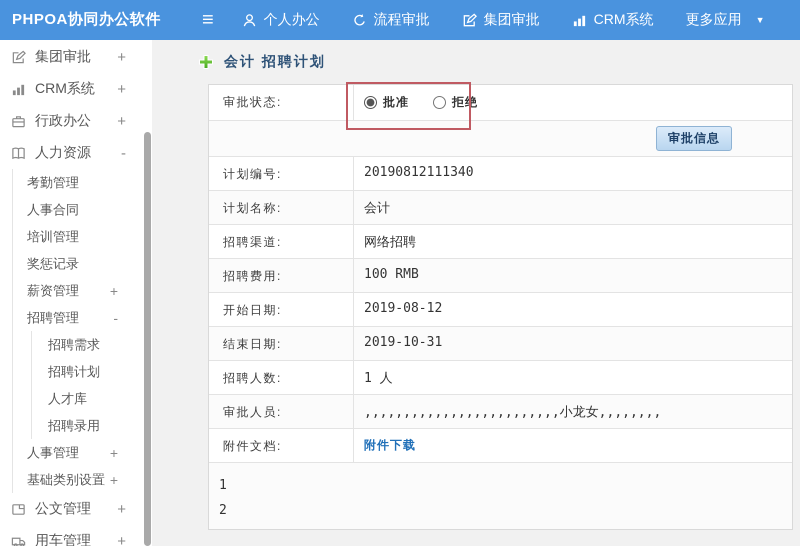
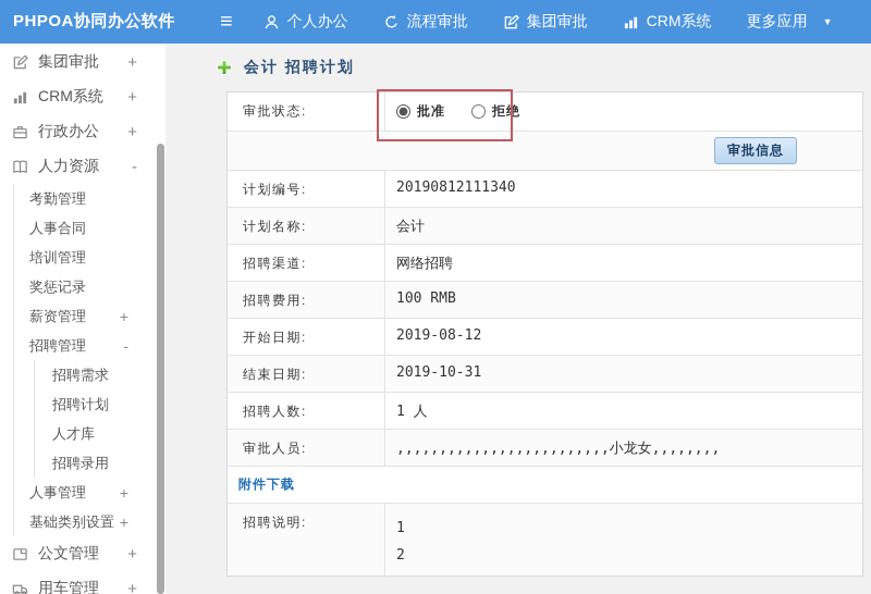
  PHPOA协同办公软件
  ≡
  个人办公
  流程审批
  集团审批
  CRM系统
  更多应用
  ▼
  集团审批
  +
  CRM系统
  +
  行政办公
  +
  人力资源
  -
  考勤管理
  人事合同
  培训管理
  奖惩记录
  薪资管理
  +
  招聘管理
  -
  招聘需求
  招聘计划
  人才库
  招聘录用
  人事管理
  +
  基础类别设置
  +
  公文管理
  +
  用车管理
  +
  会计 招聘计划
  审批状态:
  批准
  拒绝
  审批信息
  计划编号:
  20190812111340
  计划名称:
  会计
  招聘渠道:
  网络招聘
  招聘费用:
  100 RMB
  开始日期:
  2019-08-12
  结束日期:
  2019-10-31
  招聘人数:
  1 人
  审批人员:
  ,,,,,,,,,,,,,,,,,,,,,,,,,小龙女,,,,,,,,
- 附件文档:
  附件下载
+ 招聘说明:
  1
  2
